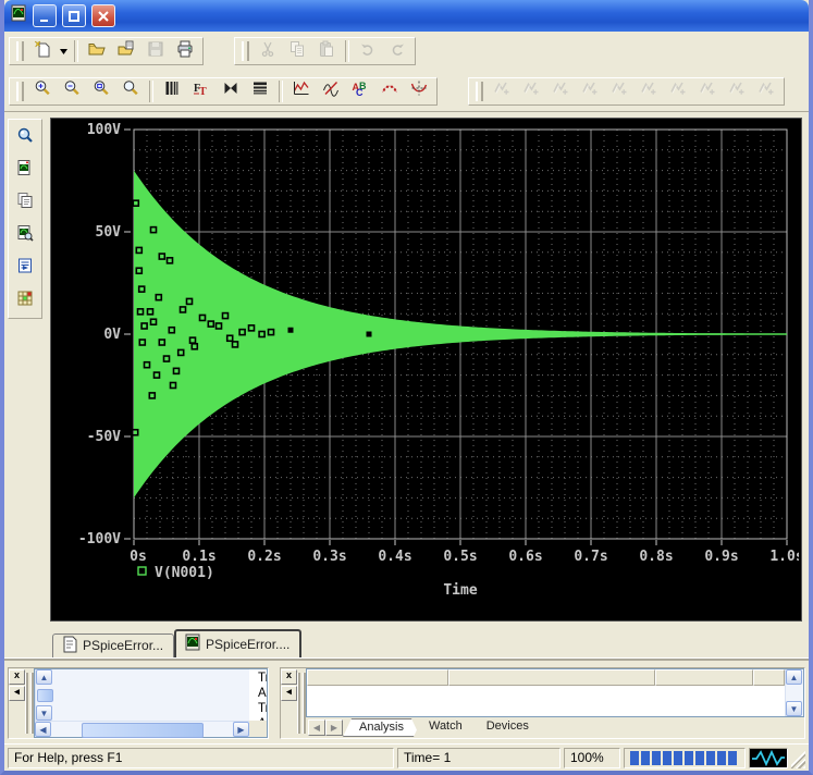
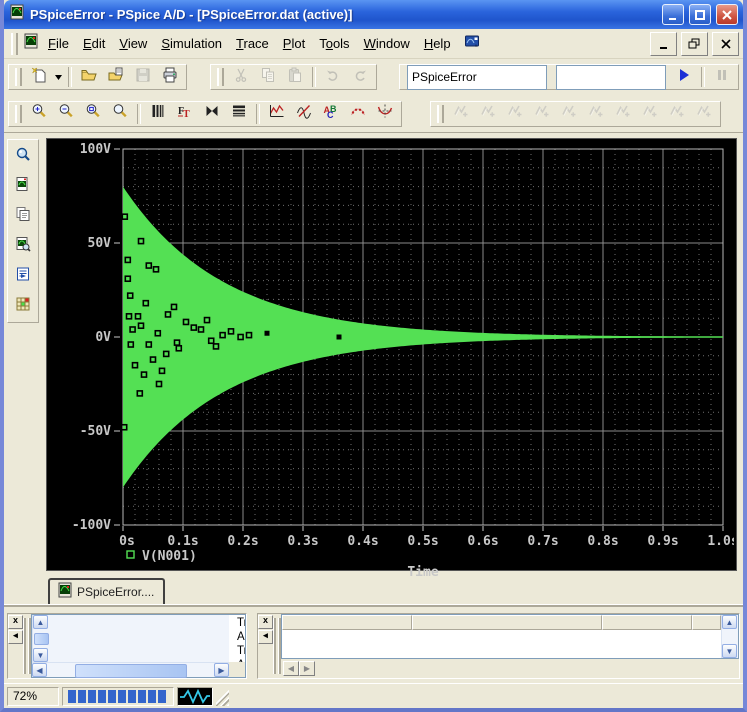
+ PSpiceError - PSpice A/D - [PSpiceError.dat (active)]
+ File
+ Edit
+ View
+ Simulation
+ Trace
+ Plot
+ Tools
+ Window
+ Help
+ PSpiceError
  F
  T
  A
  B
  C
  100V
  50V
  0V
  -50V
  -100V
  0s
  0.1s
  0.2s
  0.3s
  0.4s
  0.5s
  0.6s
  0.7s
  0.8s
  0.9s
  1.0
  V(N001)
  Time
- PSpiceError...
  PSpiceError....
  x
  ◂
  ▲
  ▼
  ◀
  ▶
  x
  ◂
  ▲
  ▼
  ◀
  ▶
- Analysis
- Watch
- Devices
- For Help, press F1
- Time= 1
- 100%
+ 72%
